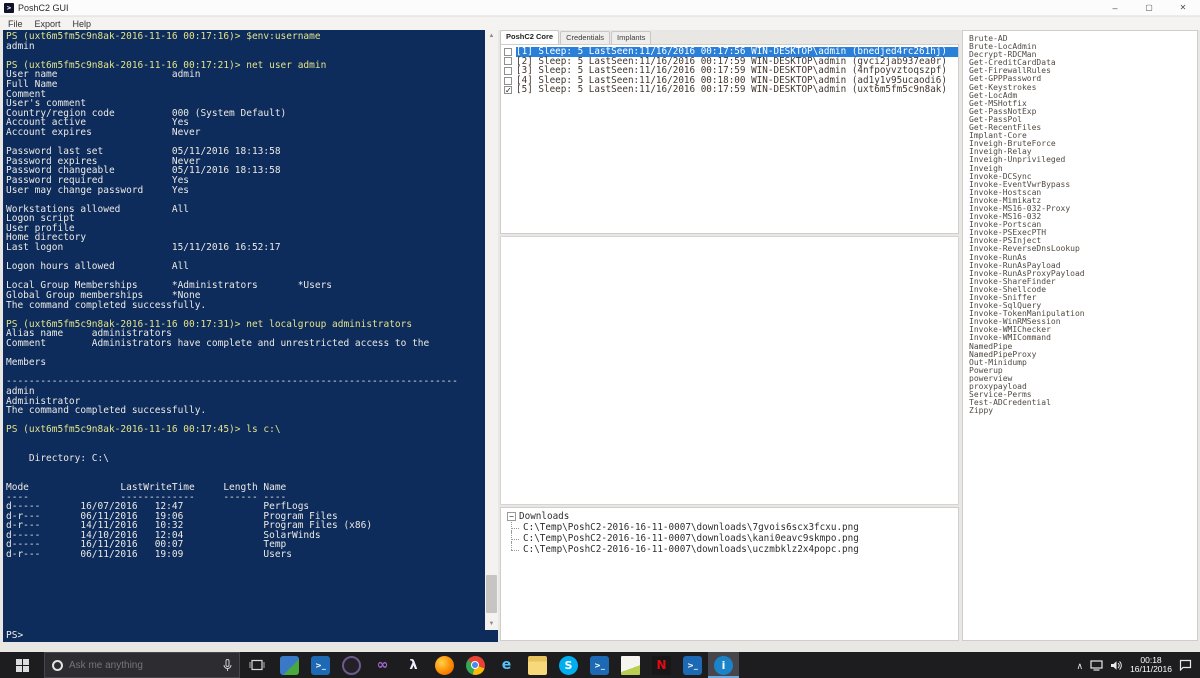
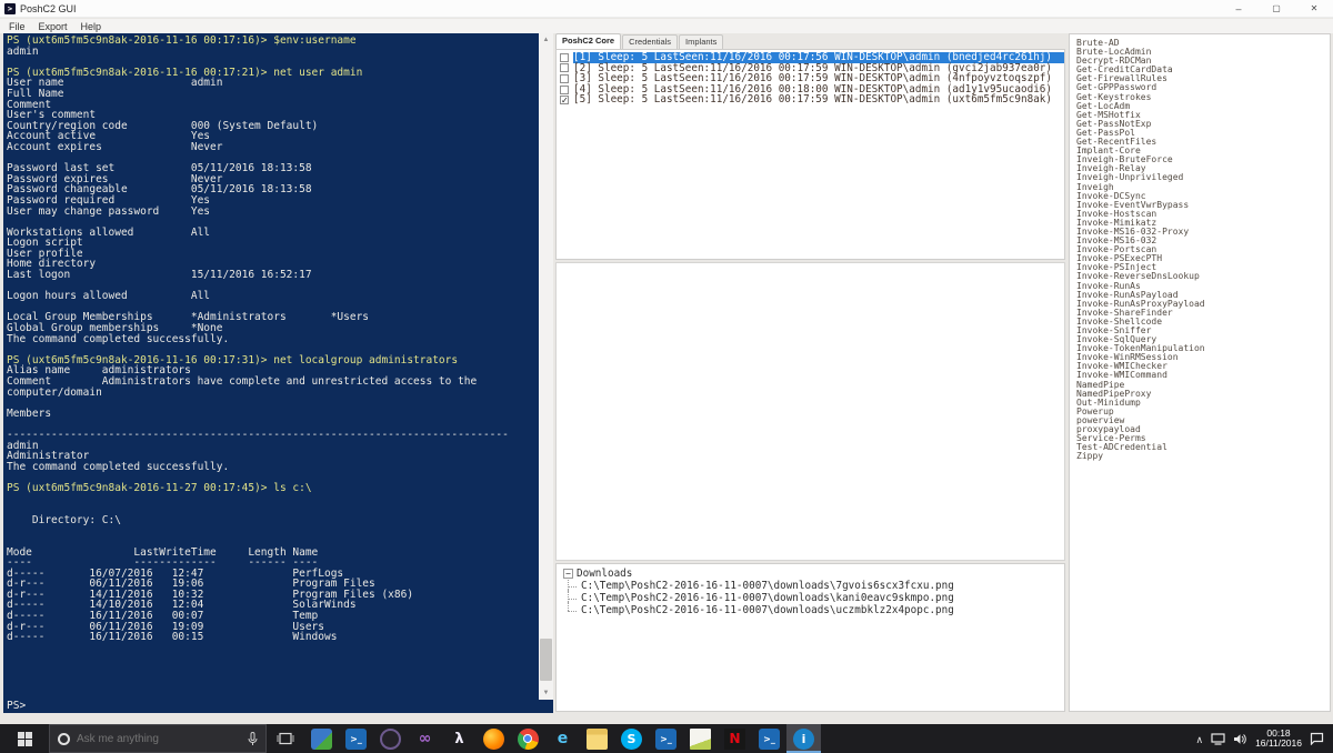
  >
  PoshC2 GUI
  File
  Export
  Help
  PS (uxt6m5fm5c9n8ak-2016-11-16 00:17:16)> $env:username
  admin
  PS (uxt6m5fm5c9n8ak-2016-11-16 00:17:21)> net user admin
  User name admin
  Full Name
  Comment
  User's comment
  Country/region code 000 (System Default)
  Account active Yes
  Account expires Never
  Password last set 05/11/2016 18:13:58
  Password expires Never
  Password changeable 05/11/2016 18:13:58
  Password required Yes
  User may change password Yes
  Workstations allowed All
  Logon script
  User profile
  Home directory
  Last logon 15/11/2016 16:52:17
  Logon hours allowed All
  Local Group Memberships *Administrators *Users
  Global Group memberships *None
  The command completed successfully.
  PS (uxt6m5fm5c9n8ak-2016-11-16 00:17:31)> net localgroup administrators
  Alias name administrators
  Comment Administrators have complete and unrestricted access to the
+ computer/domain
  Members
  -------------------------------------------------------------------------------
  admin
  Administrator
  The command completed successfully.
- PS (uxt6m5fm5c9n8ak-2016-11-16 00:17:45)> ls c:\
+ PS (uxt6m5fm5c9n8ak-2016-11-27 00:17:45)> ls c:\
  Directory: C:\
  Mode LastWriteTime Length Name
  ---- ------------- ------ ----
  d----- 16/07/2016 12:47 PerfLogs
  d-r--- 06/11/2016 19:06 Program Files
  d-r--- 14/11/2016 10:32 Program Files (x86)
  d----- 14/10/2016 12:04 SolarWinds
  d----- 16/11/2016 00:07 Temp
  d-r--- 06/11/2016 19:09 Users
+ d----- 16/11/2016 00:15 Windows
  PS>
  PoshC2 Core
  Credentials
  Implants
  [1] Sleep: 5 LastSeen:11/16/2016 00:17:56 WIN-DESKTOP\admin (bnedjed4rc261hj)
  [2] Sleep: 5 LastSeen:11/16/2016 00:17:59 WIN-DESKTOP\admin (gvci2jab937ea0r)
  [3] Sleep: 5 LastSeen:11/16/2016 00:17:59 WIN-DESKTOP\admin (4nfpoyvztoqszpf)
  [4] Sleep: 5 LastSeen:11/16/2016 00:18:00 WIN-DESKTOP\admin (ad1y1v95ucaodi6)
  [5] Sleep: 5 LastSeen:11/16/2016 00:17:59 WIN-DESKTOP\admin (uxt6m5fm5c9n8ak)
  Downloads
  C:\Temp\PoshC2-2016-16-11-0007\downloads\7gvois6scx3fcxu.png
  C:\Temp\PoshC2-2016-16-11-0007\downloads\kani0eavc9skmpo.png
  C:\Temp\PoshC2-2016-16-11-0007\downloads\uczmbklz2x4popc.png
  Brute-AD
  Brute-LocAdmin
  Decrypt-RDCMan
  Get-CreditCardData
  Get-FirewallRules
  Get-GPPPassword
  Get-Keystrokes
  Get-LocAdm
  Get-MSHotfix
  Get-PassNotExp
  Get-PassPol
  Get-RecentFiles
  Implant-Core
  Inveigh-BruteForce
  Inveigh-Relay
  Inveigh-Unprivileged
  Inveigh
  Invoke-DCSync
  Invoke-EventVwrBypass
  Invoke-Hostscan
  Invoke-Mimikatz
  Invoke-MS16-032-Proxy
  Invoke-MS16-032
  Invoke-Portscan
  Invoke-PSExecPTH
  Invoke-PSInject
  Invoke-ReverseDnsLookup
  Invoke-RunAs
  Invoke-RunAsPayload
  Invoke-RunAsProxyPayload
  Invoke-ShareFinder
  Invoke-Shellcode
  Invoke-Sniffer
  Invoke-SqlQuery
  Invoke-TokenManipulation
  Invoke-WinRMSession
  Invoke-WMIChecker
  Invoke-WMICommand
  NamedPipe
  NamedPipeProxy
  Out-Minidump
  Powerup
  powerview
  proxypayload
  Service-Perms
  Test-ADCredential
  Zippy
  Ask me anything
  >_
  ∞
  λ
  e
  S
  >_
  N
  >_
  i
  00:18
  16/11/2016
